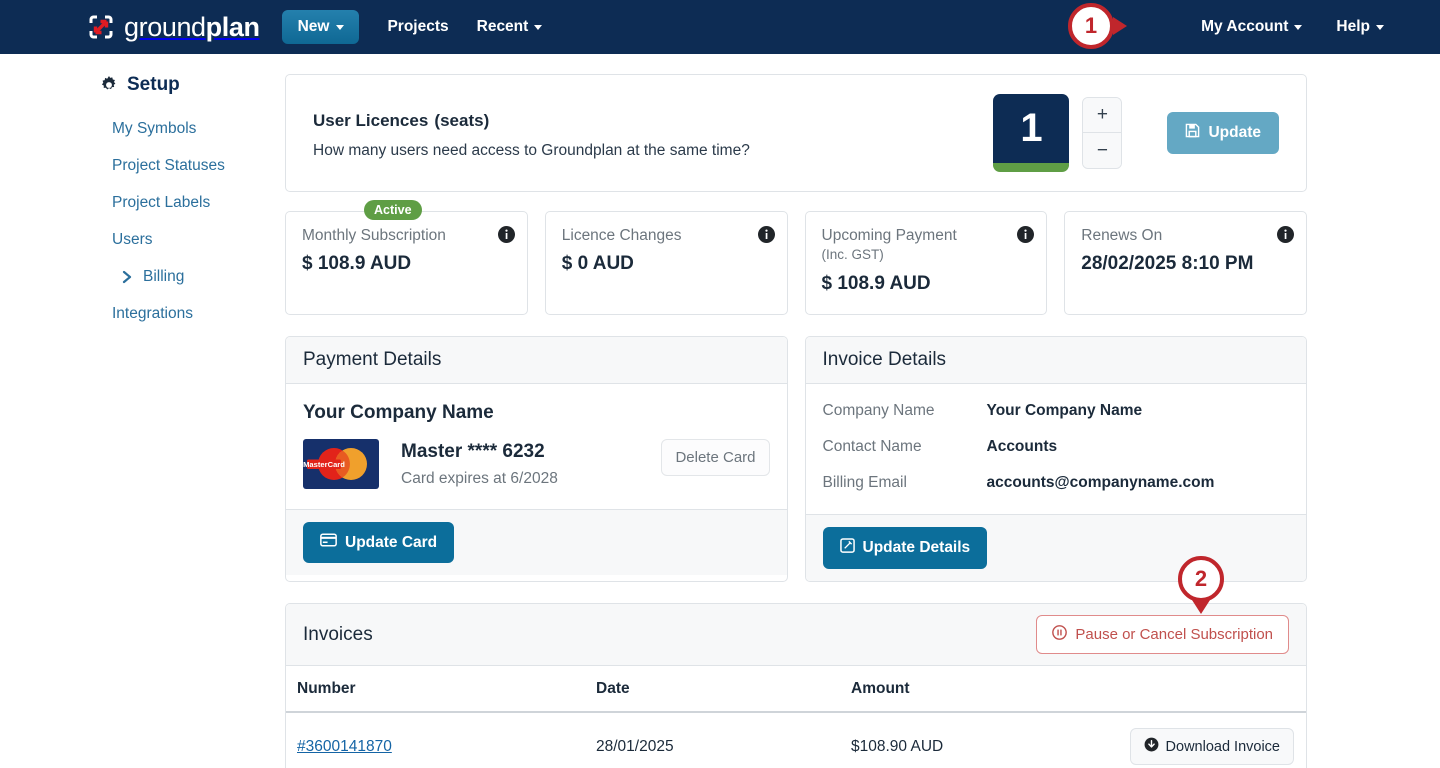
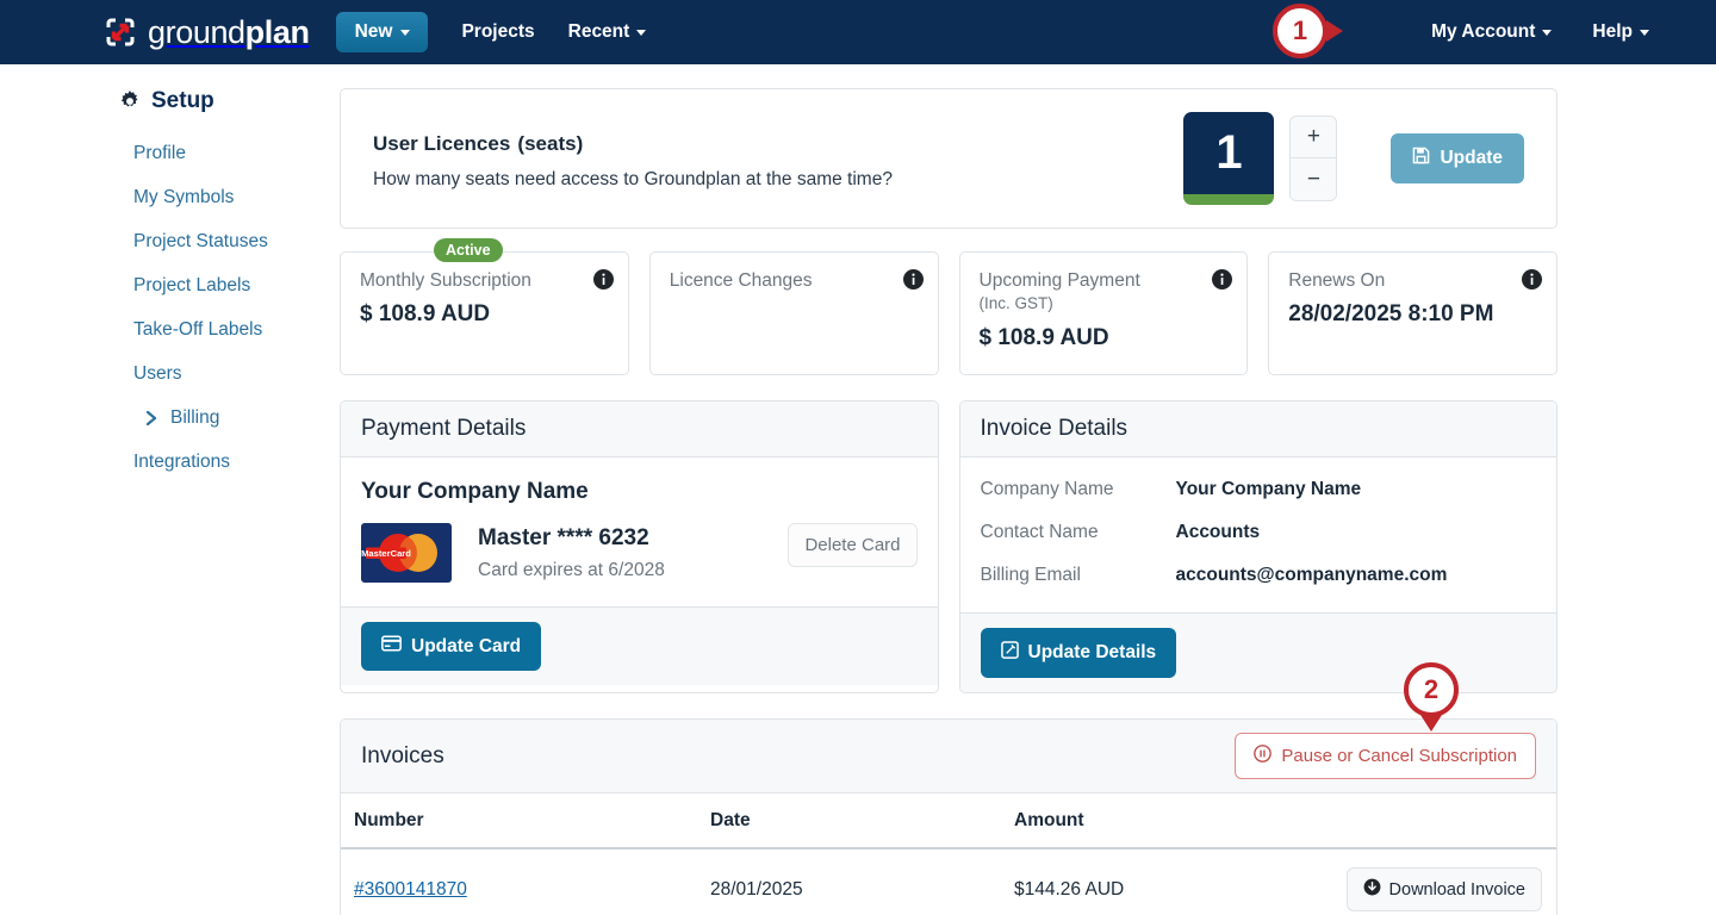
  groundplan
  New
  Projects
  Recent
  My Account
  Help
  1
  2
  Setup
+ Profile
  My Symbols
  Project Statuses
  Project Labels
+ Take-Off Labels
  Users
  Billing
  Integrations
  User Licences (seats)
- How many users need access to Groundplan at the same time?
+ How many seats need access to Groundplan at the same time?
  1
  +
  −
  Update
  Active
  Monthly Subscription
  $ 108.9 AUD
  Licence Changes
- $ 0 AUD
  Upcoming Payment (Inc. GST)
  $ 108.9 AUD
  Renews On
  28/02/2025 8:10 PM
  Payment Details
  Your Company Name
  MasterCard
  Master **** 6232
  Card expires at 6/2028
  Delete Card
  Update Card
  Invoice Details
  Company Name
  Your Company Name
  Contact Name
  Accounts
  Billing Email
  accounts@companyname.com
  Update Details
  Invoices
  Pause or Cancel Subscription
  Number	Date	Amount
- #3600141870	28/01/2025	$108.90 AUD	Download Invoice
+ #3600141870	28/01/2025	$144.26 AUD	Download Invoice
